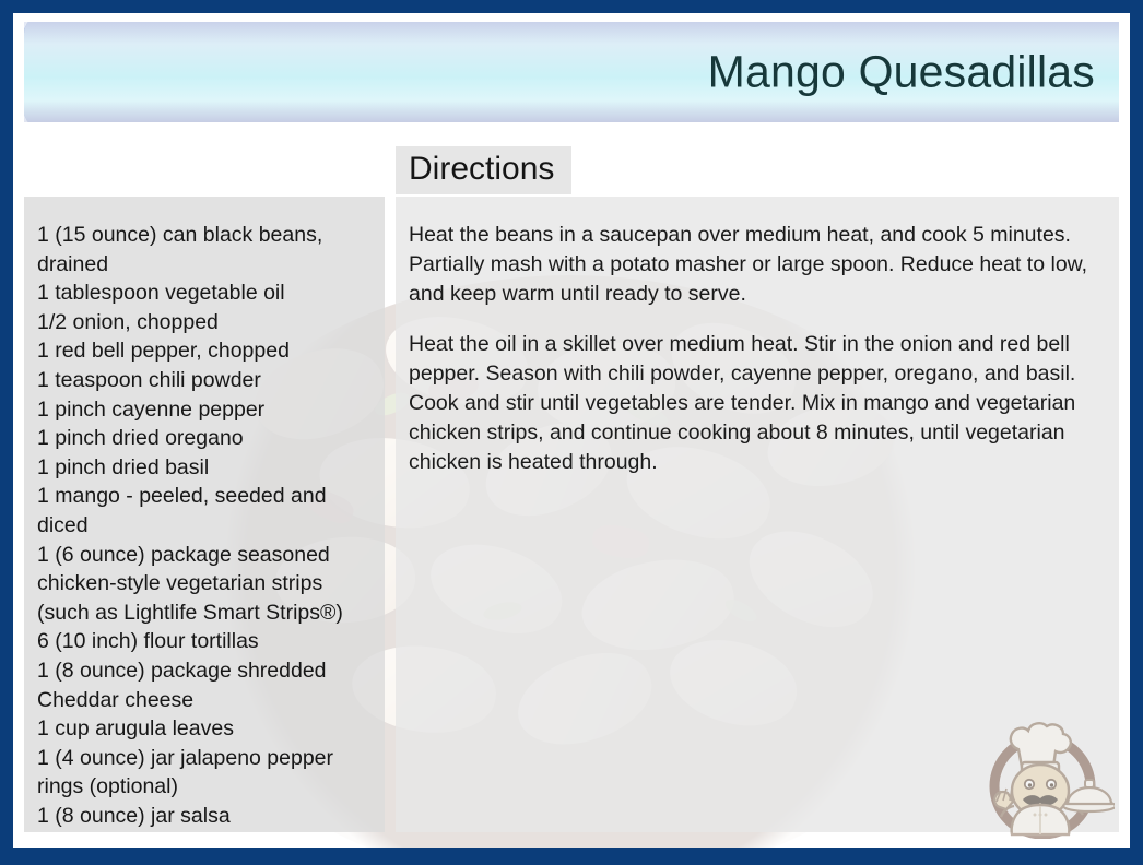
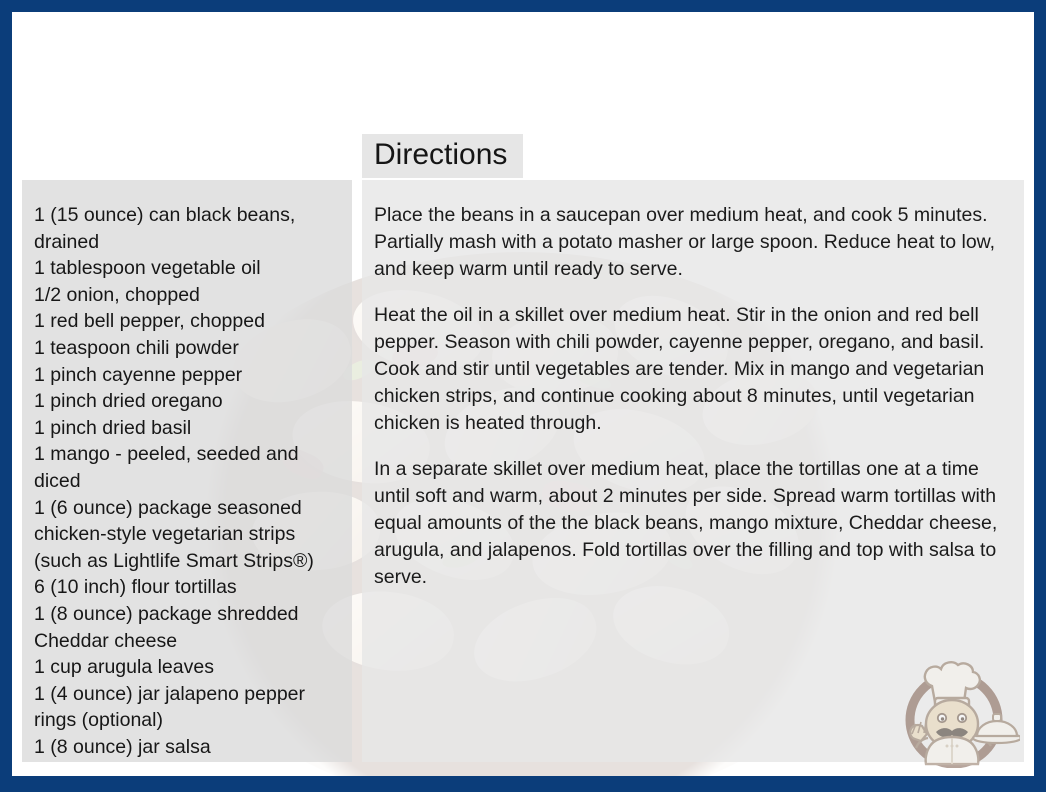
- Mango Quesadillas
  1 (15 ounce) can black beans, drained
  1 tablespoon vegetable oil
  1/2 onion, chopped
  1 red bell pepper, chopped
  1 teaspoon chili powder
  1 pinch cayenne pepper
  1 pinch dried oregano
  1 pinch dried basil
  1 mango - peeled, seeded and diced
  1 (6 ounce) package seasoned chicken-style vegetarian strips (such as Lightlife Smart Strips®)
  6 (10 inch) flour tortillas
  1 (8 ounce) package shredded Cheddar cheese
  1 cup arugula leaves
  1 (4 ounce) jar jalapeno pepper rings (optional)
  1 (8 ounce) jar salsa
  Directions
- Heat the beans in a saucepan over medium heat, and cook 5 minutes. Partially mash with a potato masher or large spoon. Reduce heat to low, and keep warm until ready to serve.
+ Place the beans in a saucepan over medium heat, and cook 5 minutes. Partially mash with a potato masher or large spoon. Reduce heat to low, and keep warm until ready to serve.
  Heat the oil in a skillet over medium heat. Stir in the onion and red bell pepper. Season with chili powder, cayenne pepper, oregano, and basil. Cook and stir until vegetables are tender. Mix in mango and vegetarian chicken strips, and continue cooking about 8 minutes, until vegetarian chicken is heated through.
+ In a separate skillet over medium heat, place the tortillas one at a time until soft and warm, about 2 minutes per side. Spread warm tortillas with equal amounts of the the black beans, mango mixture, Cheddar cheese, arugula, and jalapenos. Fold tortillas over the filling and top with salsa to serve.
